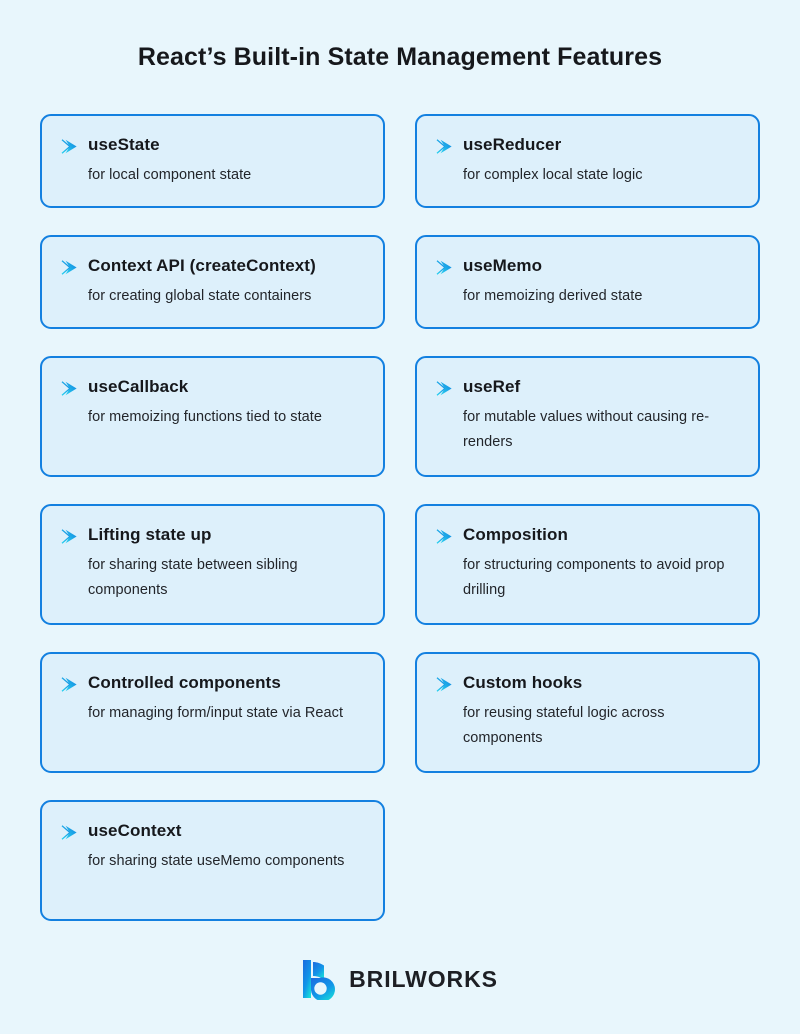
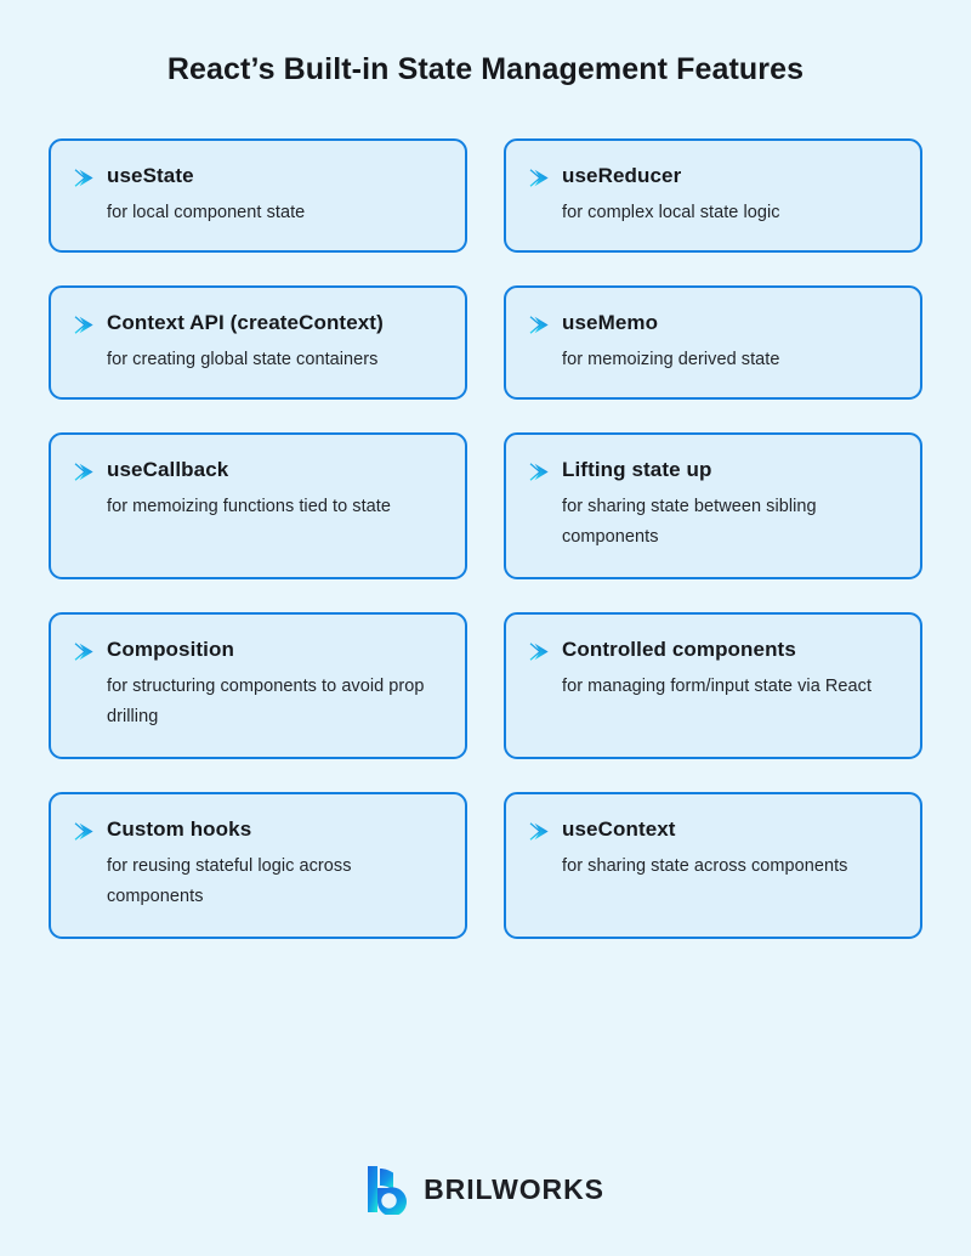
  React’s Built-in State Management Features
  useState
  for local component state
  useReducer
  for complex local state logic
  Context API (createContext)
  for creating global state containers
  useMemo
  for memoizing derived state
  useCallback
  for memoizing functions tied to state
- useRef
- for mutable values without causing re-renders
  Lifting state up
  for sharing state between sibling components
  Composition
  for structuring components to avoid prop drilling
  Controlled components
  for managing form/input state via React
  Custom hooks
  for reusing stateful logic across components
  useContext
- for sharing state useMemo components
+ for sharing state across components
  BRILWORKS
